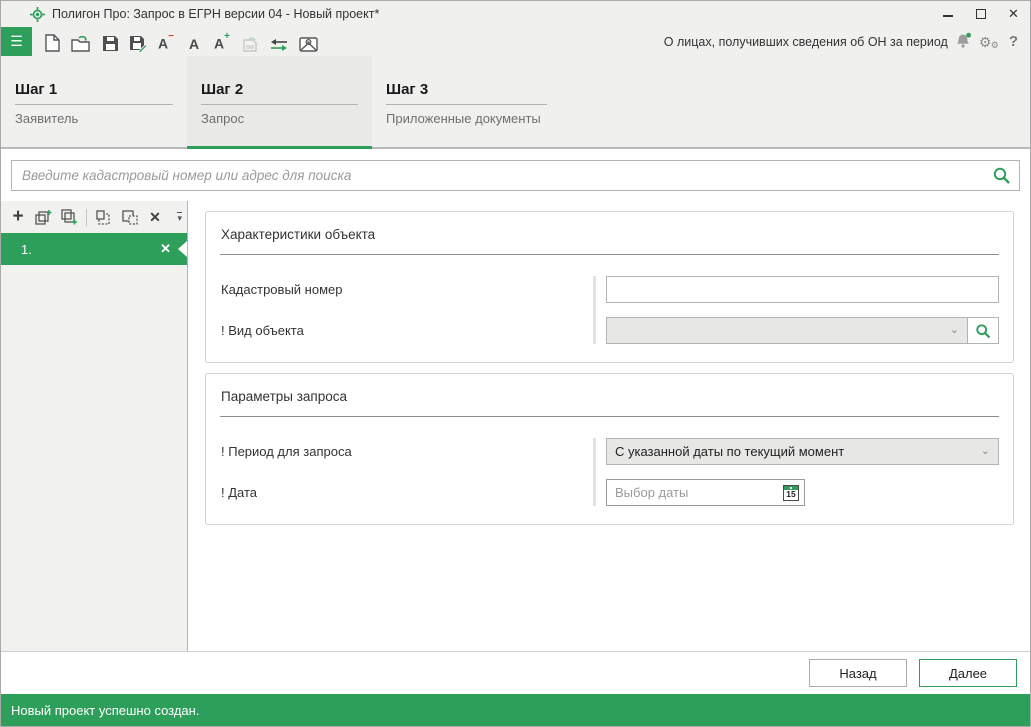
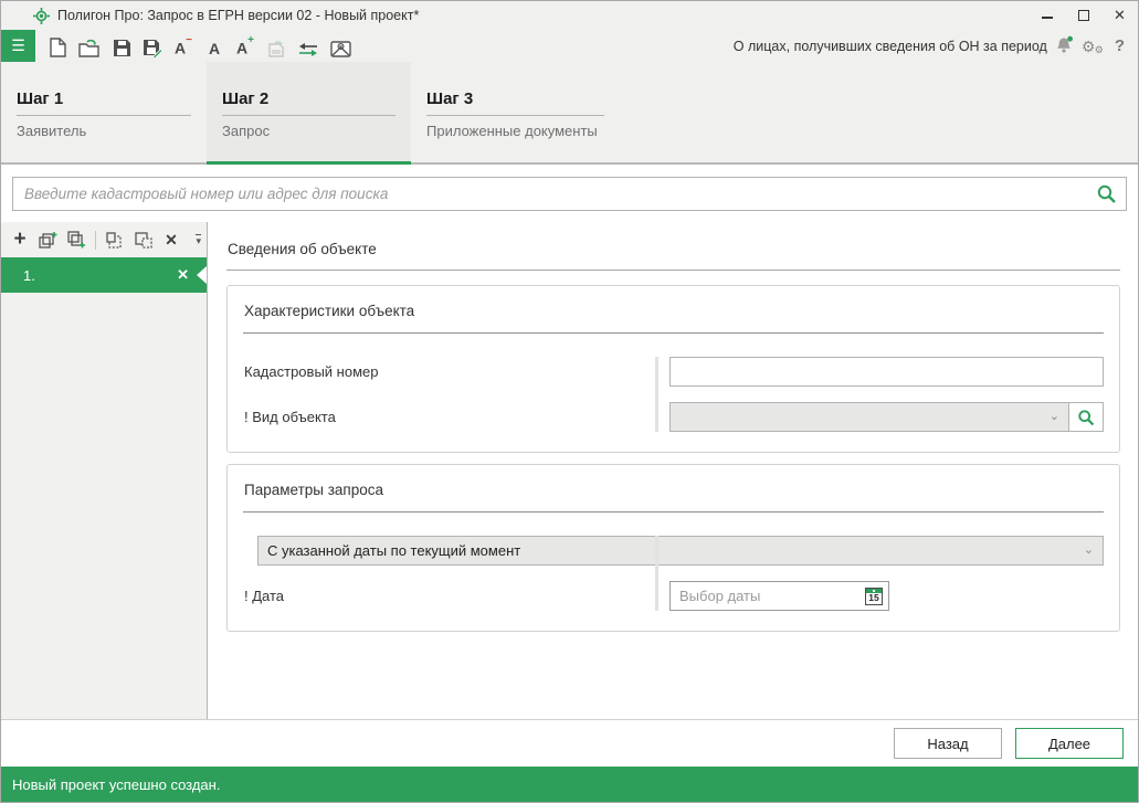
- Полигон Про: Запрос в ЕГРН версии 04 - Новый проект*
+ Полигон Про: Запрос в ЕГРН версии 02 - Новый проект*
  ✕
  ☰
  A−
  A
  A+
  О лицах, получивших сведения об ОН за период
  ⚙
  ⚙
  ?
  Шаг 1
  Заявитель
  Шаг 2
  Запрос
  Шаг 3
  Приложенные документы
  Введите кадастровый номер или адрес для поиска
  +
  ✕
  ▾
  1.
  ✕
+ Сведения об объекте
  Характеристики объекта
  Кадастровый номер
  ! Вид объекта
  ⌄
  Параметры запроса
- ! Период для запроса
  С указанной даты по текущий момент
  ⌄
  ! Дата
  Выбор даты
  15
  Назад
  Далее
  Новый проект успешно создан.
